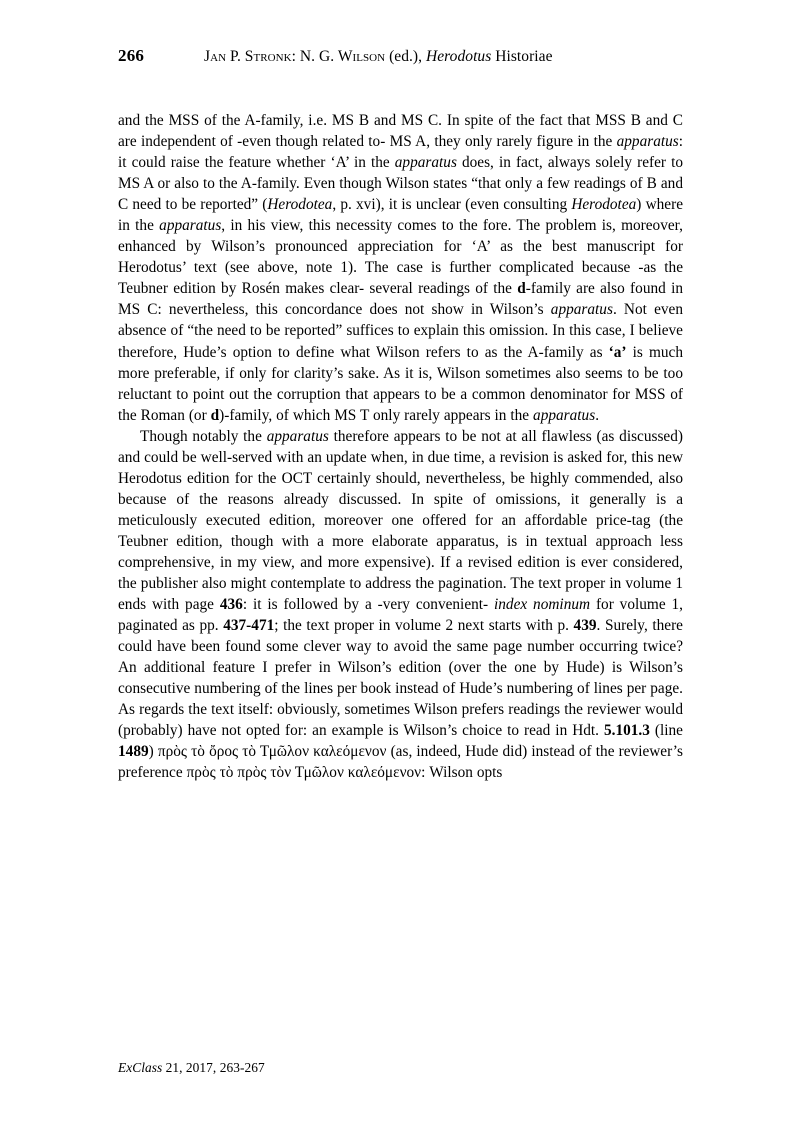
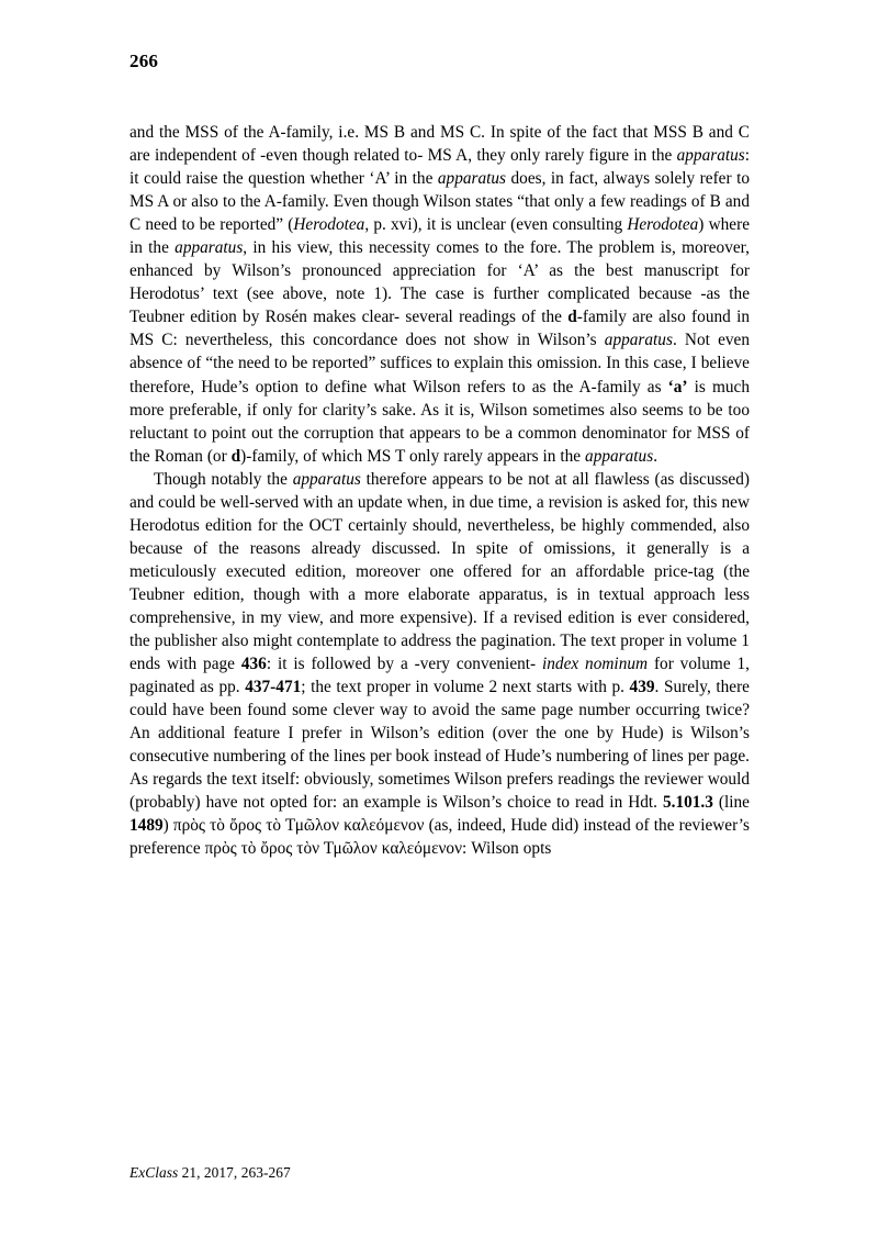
  266
- Jan P. Stronk: N. G. Wilson (ed.), Herodotus Historiae
- and the MSS of the A-family, i.e. MS B and MS C. In spite of the fact that MSS B and C are independent of -even though related to- MS A, they only rarely figure in the apparatus: it could raise the feature whether ‘A’ in the apparatus does, in fact, always solely refer to MS A or also to the A-family. Even though Wilson states “that only a few readings of B and C need to be reported” (Herodotea, p. xvi), it is unclear (even consulting Herodotea) where in the apparatus, in his view, this necessity comes to the fore. The problem is, moreover, enhanced by Wilson’s pronounced appreciation for ‘A’ as the best manuscript for Herodotus’ text (see above, note 1). The case is further complicated because -as the Teubner edition by Rosén makes clear- several readings of the d-family are also found in MS C: nevertheless, this concordance does not show in Wilson’s apparatus. Not even absence of “the need to be reported” suffices to explain this omission. In this case, I believe therefore, Hude’s option to define what Wilson refers to as the A-family as ‘a’ is much more preferable, if only for clarity’s sake. As it is, Wilson sometimes also seems to be too reluctant to point out the corruption that appears to be a common denominator for MSS of the Roman (or d)-family, of which MS T only rarely appears in the apparatus.
+ and the MSS of the A-family, i.e. MS B and MS C. In spite of the fact that MSS B and C are independent of -even though related to- MS A, they only rarely figure in the apparatus: it could raise the question whether ‘A’ in the apparatus does, in fact, always solely refer to MS A or also to the A-family. Even though Wilson states “that only a few readings of B and C need to be reported” (Herodotea, p. xvi), it is unclear (even consulting Herodotea) where in the apparatus, in his view, this necessity comes to the fore. The problem is, moreover, enhanced by Wilson’s pronounced appreciation for ‘A’ as the best manuscript for Herodotus’ text (see above, note 1). The case is further complicated because -as the Teubner edition by Rosén makes clear- several readings of the d-family are also found in MS C: nevertheless, this concordance does not show in Wilson’s apparatus. Not even absence of “the need to be reported” suffices to explain this omission. In this case, I believe therefore, Hude’s option to define what Wilson refers to as the A-family as ‘a’ is much more preferable, if only for clarity’s sake. As it is, Wilson sometimes also seems to be too reluctant to point out the corruption that appears to be a common denominator for MSS of the Roman (or d)-family, of which MS T only rarely appears in the apparatus.
- Though notably the apparatus therefore appears to be not at all flawless (as discussed) and could be well-served with an update when, in due time, a revision is asked for, this new Herodotus edition for the OCT certainly should, nevertheless, be highly commended, also because of the reasons already discussed. In spite of omissions, it generally is a meticulously executed edition, moreover one offered for an affordable price-tag (the Teubner edition, though with a more elaborate apparatus, is in textual approach less comprehensive, in my view, and more expensive). If a revised edition is ever considered, the publisher also might contemplate to address the pagination. The text proper in volume 1 ends with page 436: it is followed by a -very convenient- index nominum for volume 1, paginated as pp. 437-471; the text proper in volume 2 next starts with p. 439. Surely, there could have been found some clever way to avoid the same page number occurring twice? An additional feature I prefer in Wilson’s edition (over the one by Hude) is Wilson’s consecutive numbering of the lines per book instead of Hude’s numbering of lines per page. As regards the text itself: obviously, sometimes Wilson prefers readings the reviewer would (probably) have not opted for: an example is Wilson’s choice to read in Hdt. 5.101.3 (line 1489) πρὸς τὸ ὄρος τὸ Τμῶλον καλεόμενον (as, indeed, Hude did) instead of the reviewer’s preference πρὸς τὸ πρὸς τὸν Τμῶλον καλεόμενον: Wilson opts
+ Though notably the apparatus therefore appears to be not at all flawless (as discussed) and could be well-served with an update when, in due time, a revision is asked for, this new Herodotus edition for the OCT certainly should, nevertheless, be highly commended, also because of the reasons already discussed. In spite of omissions, it generally is a meticulously executed edition, moreover one offered for an affordable price-tag (the Teubner edition, though with a more elaborate apparatus, is in textual approach less comprehensive, in my view, and more expensive). If a revised edition is ever considered, the publisher also might contemplate to address the pagination. The text proper in volume 1 ends with page 436: it is followed by a -very convenient- index nominum for volume 1, paginated as pp. 437-471; the text proper in volume 2 next starts with p. 439. Surely, there could have been found some clever way to avoid the same page number occurring twice? An additional feature I prefer in Wilson’s edition (over the one by Hude) is Wilson’s consecutive numbering of the lines per book instead of Hude’s numbering of lines per page. As regards the text itself: obviously, sometimes Wilson prefers readings the reviewer would (probably) have not opted for: an example is Wilson’s choice to read in Hdt. 5.101.3 (line 1489) πρὸς τὸ ὄρος τὸ Τμῶλον καλεόμενον (as, indeed, Hude did) instead of the reviewer’s preference πρὸς τὸ ὄρος τὸν Τμῶλον καλεόμενον: Wilson opts
  ExClass 21, 2017, 263-267
